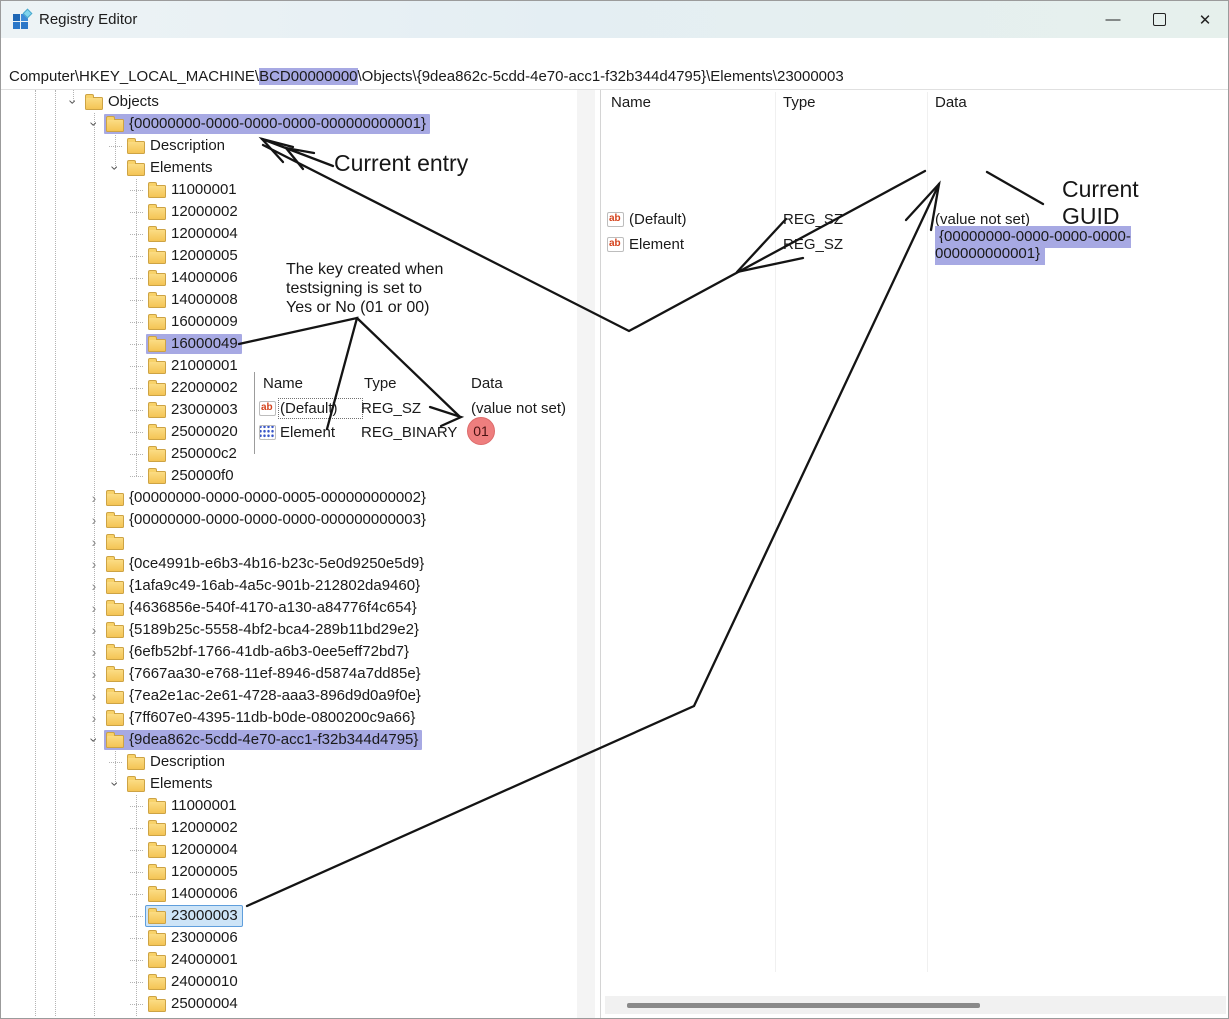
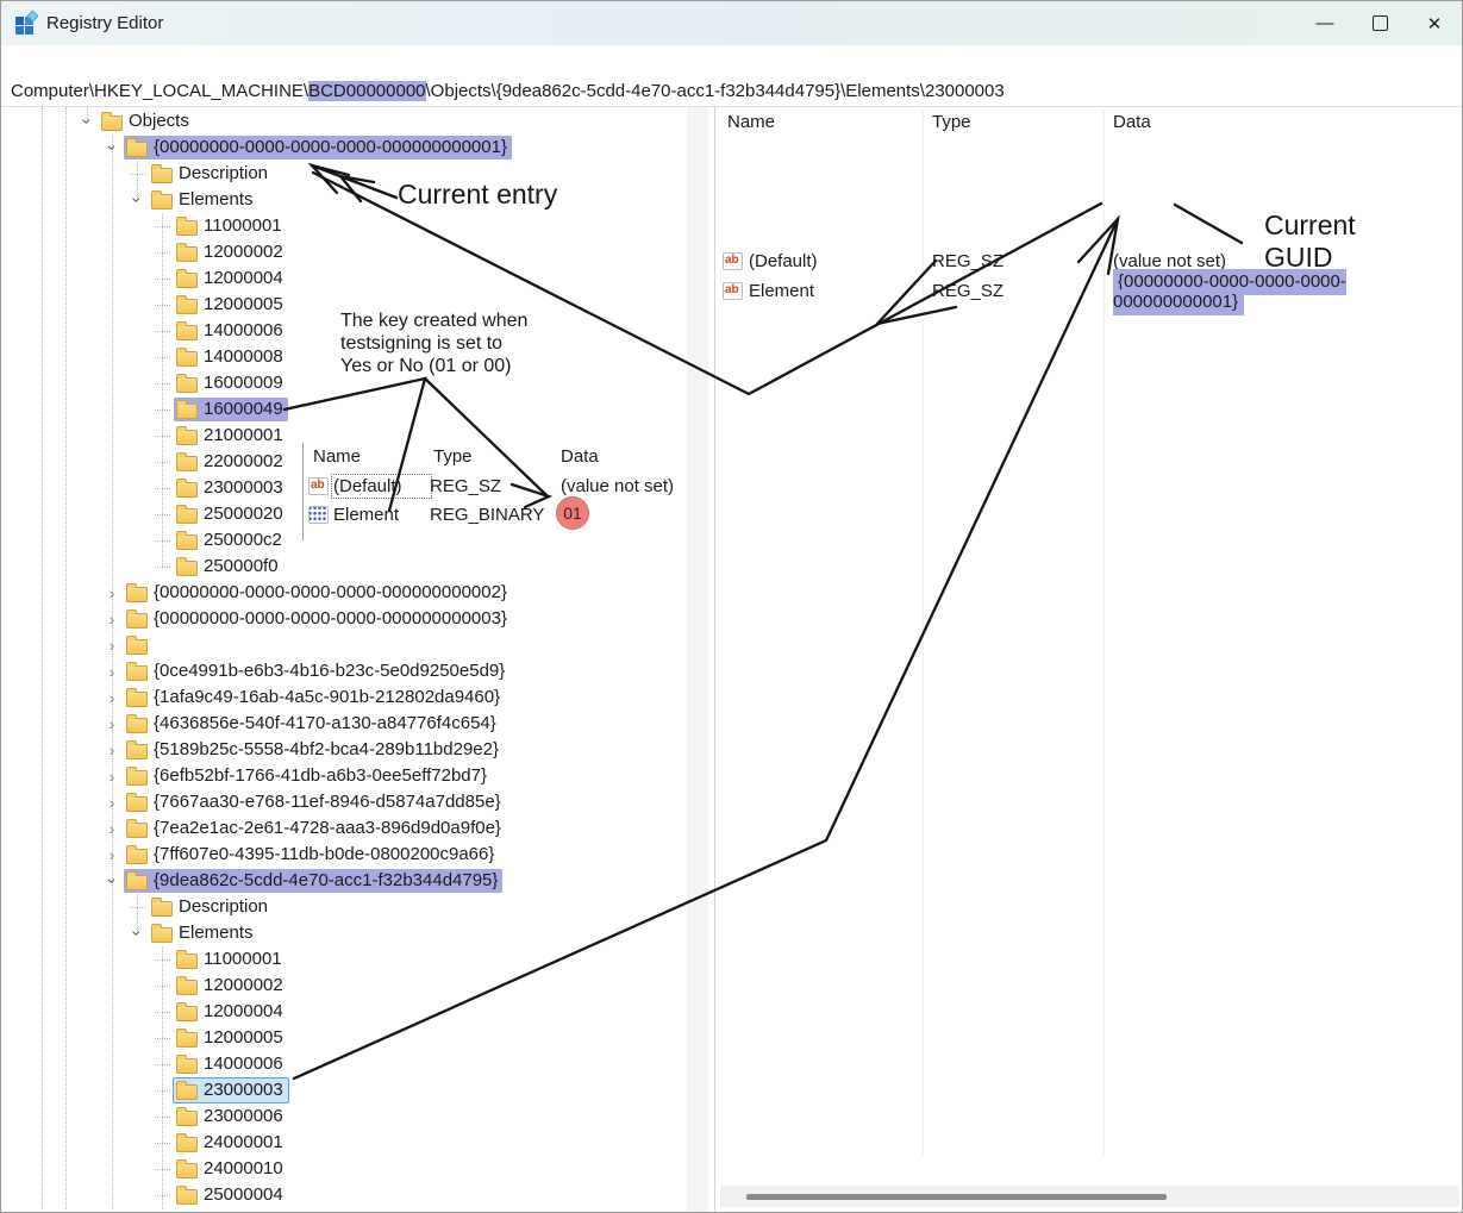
  Registry Editor
  —
  ✕
  Computer\HKEY_LOCAL_MACHINE\BCD00000000\Objects\{9dea862c-5cdd-4e70-acc1-f32b344d4795}\Elements\23000003
  Objects
  {00000000-0000-0000-0000-000000000001}
  Description
  Elements
  11000001
  12000002
  12000004
  12000005
  14000006
  14000008
  16000009
  16000049
  21000001
  22000002
  23000003
  25000020
  250000c2
  250000f0
- {00000000-0000-0000-0005-000000000002}
+ {00000000-0000-0000-0000-000000000002}
  {00000000-0000-0000-0000-000000000003}
  {0ce4991b-e6b3-4b16-b23c-5e0d9250e5d9}
  {1afa9c49-16ab-4a5c-901b-212802da9460}
  {4636856e-540f-4170-a130-a84776f4c654}
  {5189b25c-5558-4bf2-bca4-289b11bd29e2}
  {6efb52bf-1766-41db-a6b3-0ee5eff72bd7}
  {7667aa30-e768-11ef-8946-d5874a7dd85e}
  {7ea2e1ac-2e61-4728-aaa3-896d9d0a9f0e}
  {7ff607e0-4395-11db-b0de-0800200c9a66}
  {9dea862c-5cdd-4e70-acc1-f32b344d4795}
  Description
  Elements
  11000001
  12000002
  12000004
  12000005
  14000006
  23000003
  23000006
  24000001
  24000010
  25000004
  Name
  Type
  Data
  (Default)
  REG_SZ
  (value not set)
  Element
  EG_SZ
  {00000000-0000-0000-0000-000000000001}
  Current entry
  Current
  GUID
  The key created when
  testsigning is set to
  Yes or No (01 or 00)
  Name
  Type
  Data
  (Default)
  REG_SZ
  (value not set)
  Element
  REG_BINARY
  01
